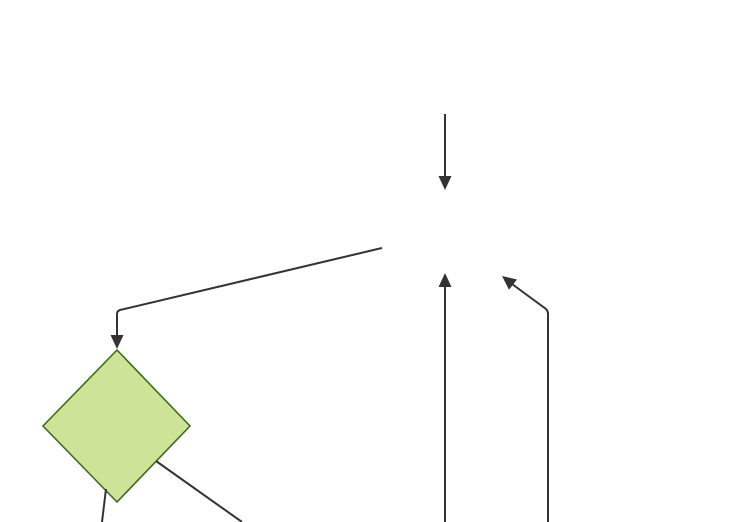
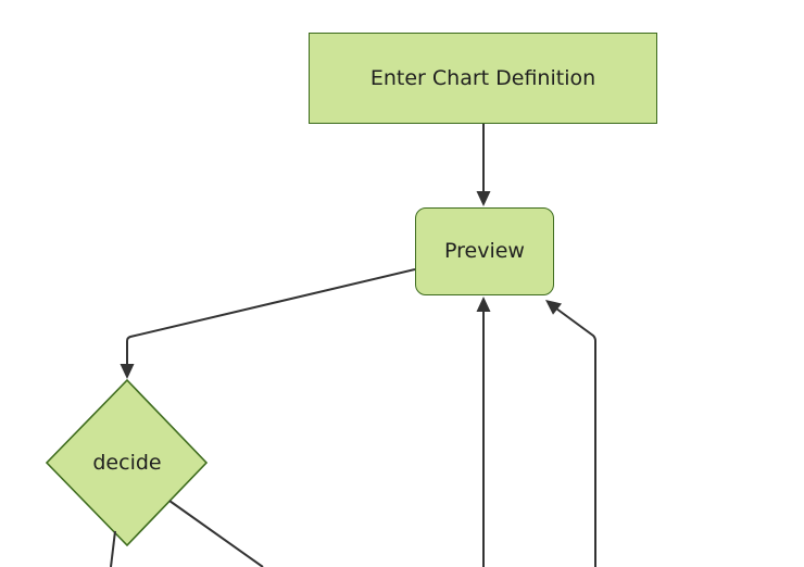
+ Enter Chart Definition
+ Preview
+ decide
